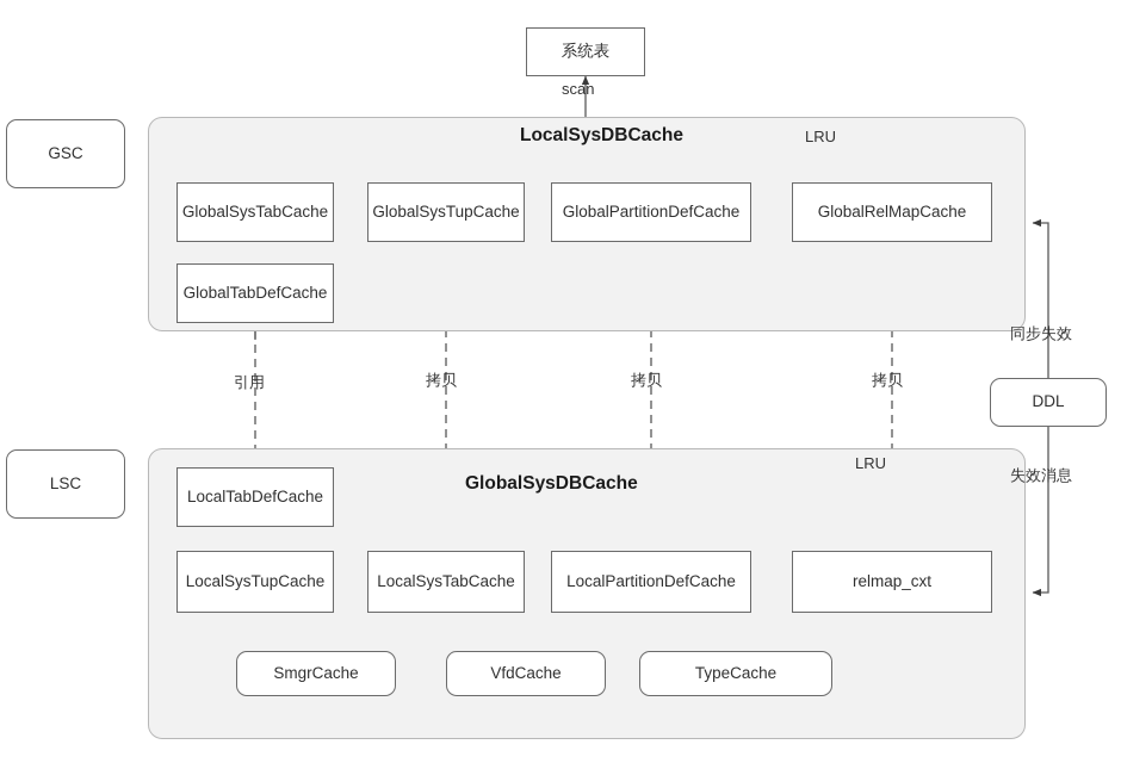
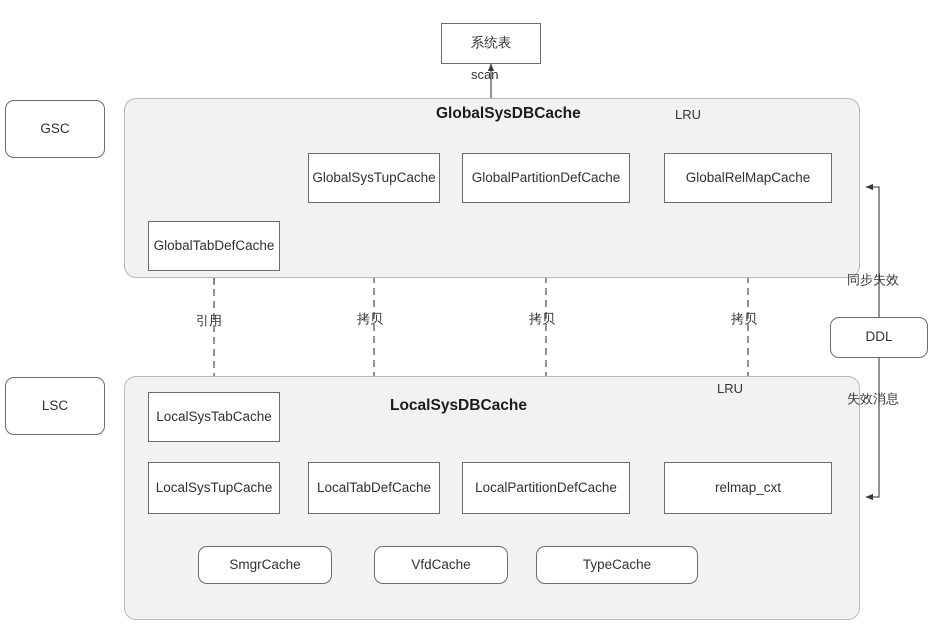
  系统表
  scan
  GSC
- LocalSysDBCache
+ GlobalSysDBCache
  LRU
- GlobalSysTabCache
  GlobalSysTupCache
  GlobalPartitionDefCache
  GlobalRelMapCache
  GlobalTabDefCache
  引用
  拷贝
  拷贝
  拷贝
  同步失效
  DDL
  失效消息
  LSC
- GlobalSysDBCache
+ LocalSysDBCache
  LRU
- LocalTabDefCache
+ LocalSysTabCache
  LocalSysTupCache
- LocalSysTabCache
+ LocalTabDefCache
  LocalPartitionDefCache
  relmap_cxt
  SmgrCache
  VfdCache
  TypeCache
